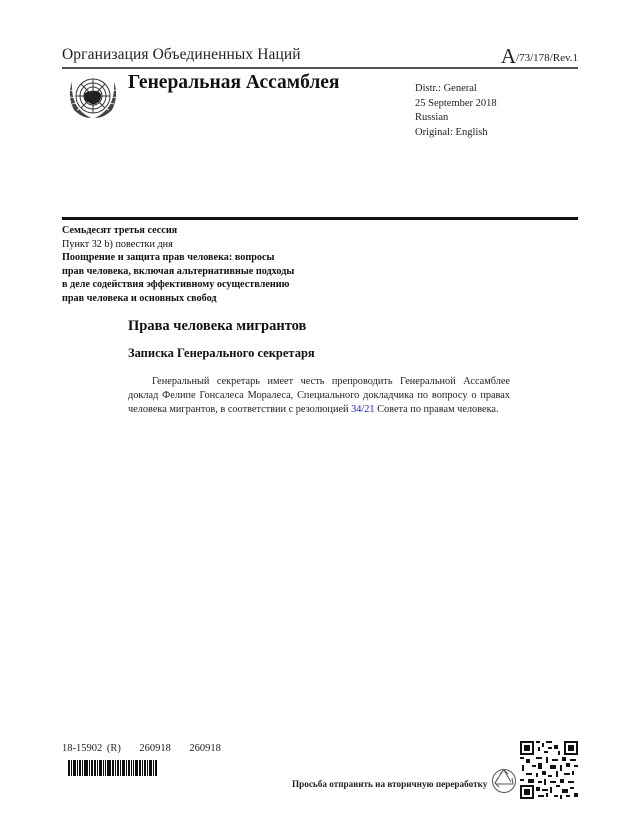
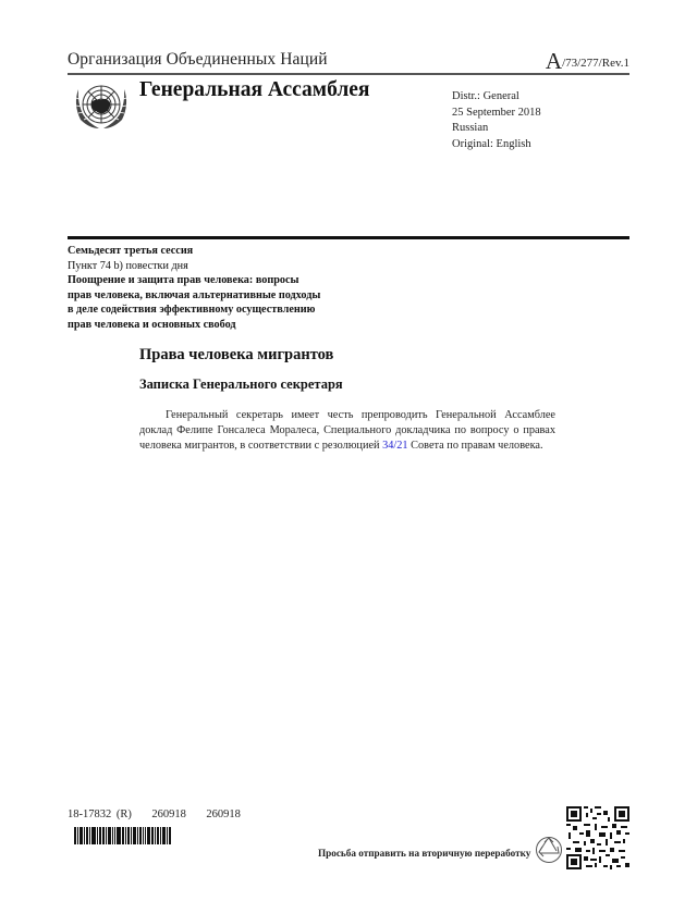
  Организация Объединенных Наций
- A/73/178/Rev.1
+ A/73/277/Rev.1
  Генеральная Ассамблея
  Distr.: General
  25 September 2018
  Russian
  Original: English
  Семьдесят третья сессия
- Пункт 32 b) повестки дня
+ Пункт 74 b) повестки дня
  Поощрение и защита прав человека: вопросы
  прав человека, включая альтернативные подходы
  в деле содействия эффективному осуществлению
  прав человека и основных свобод
  Права человека мигрантов
  Записка Генерального секретаря
  Генеральный секретарь имеет честь препроводить Генеральной Ассамблее доклад Фелипе Гонсалеса Моралеса, Специального докладчика по вопросу о правах человека мигрантов, в соответствии с резолюцией 34/21 Совета по правам человека.
- 18-15902 (R) 260918 260918
+ 18-17832 (R) 260918 260918
  Просьба отправить на вторичную переработку
